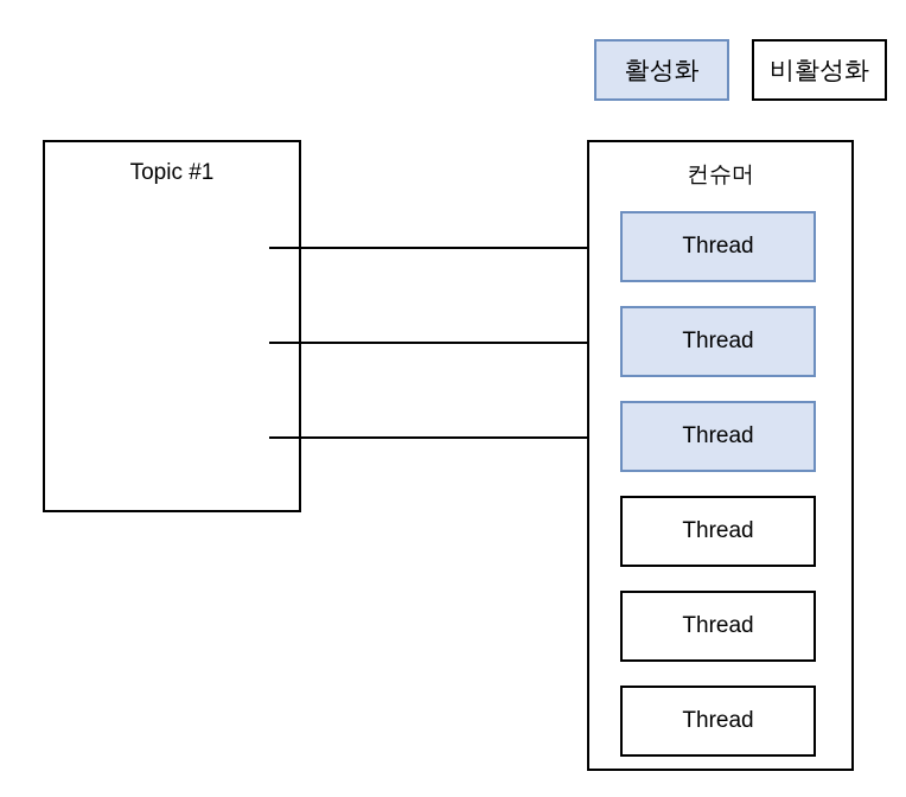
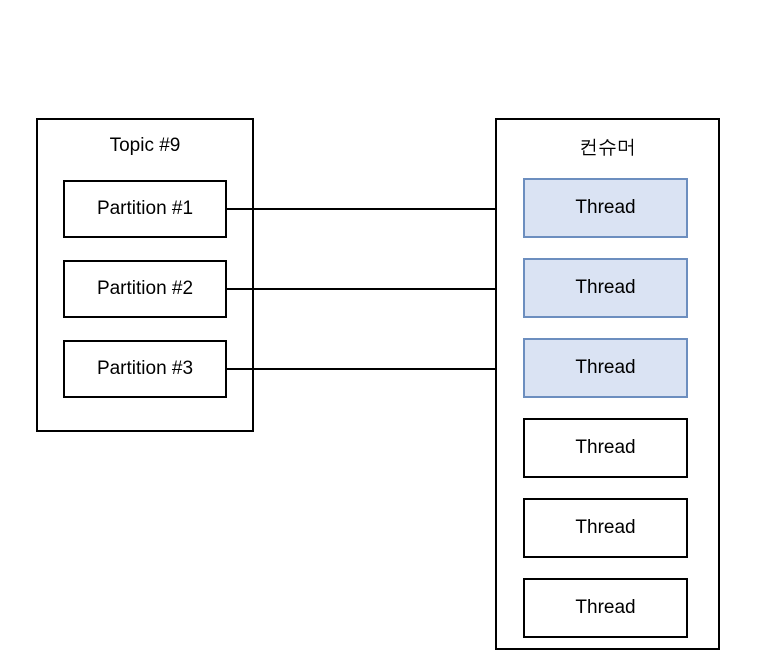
- 활성화
- 비활성화
- Topic #1
+ Topic #9
+ Partition #1
+ Partition #2
+ Partition #3
  컨슈머
  Thread
  Thread
  Thread
  Thread
  Thread
  Thread
